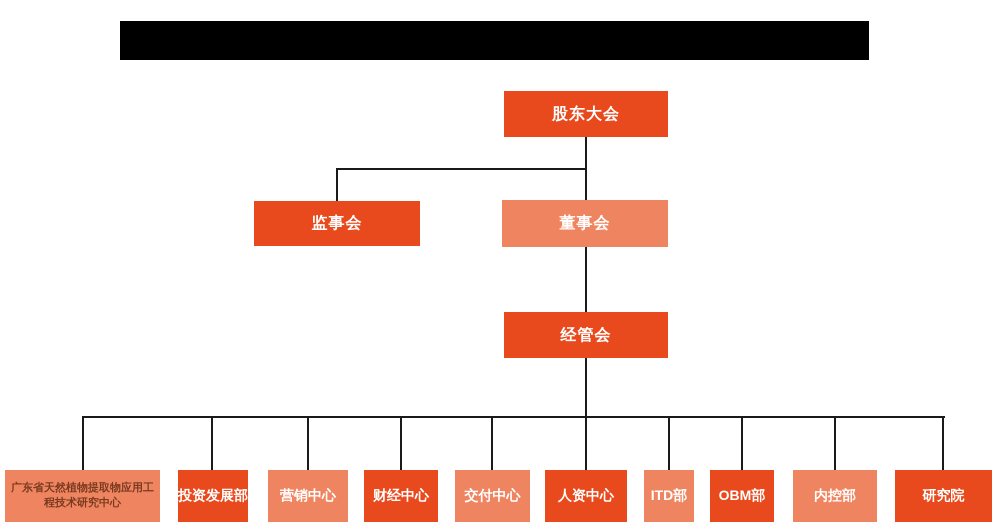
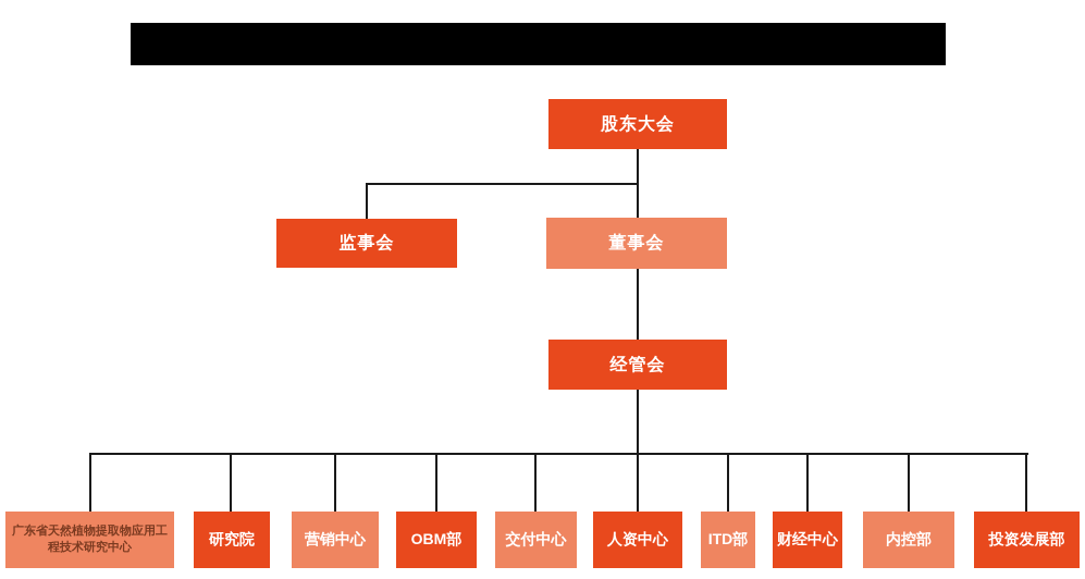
  股东大会
  监事会
  董事会
  经管会
  广东省天然植物提取物应用工程技术研究中心
- 投资发展部
+ 研究院
  营销中心
- 财经中心
+ OBM部
  交付中心
  人资中心
  ITD部
- OBM部
+ 财经中心
  内控部
- 研究院
+ 投资发展部
